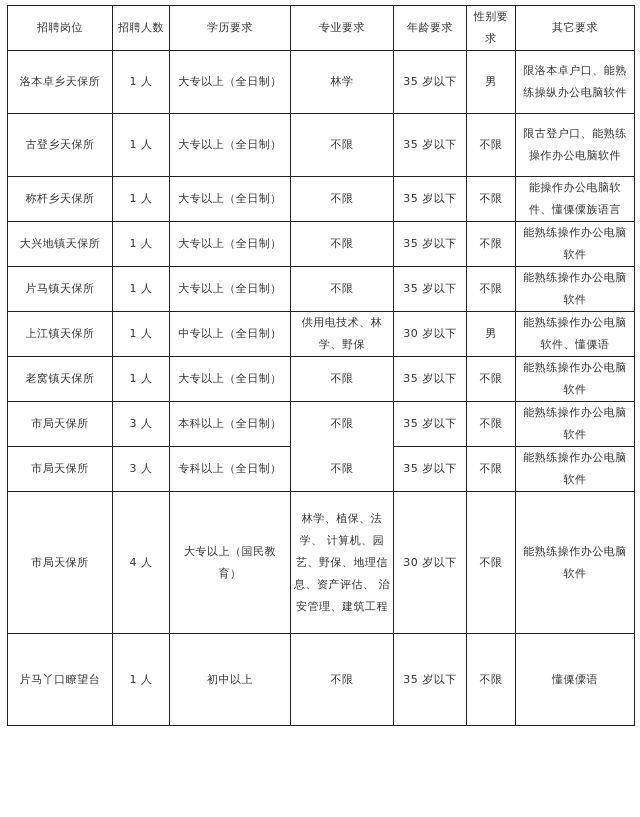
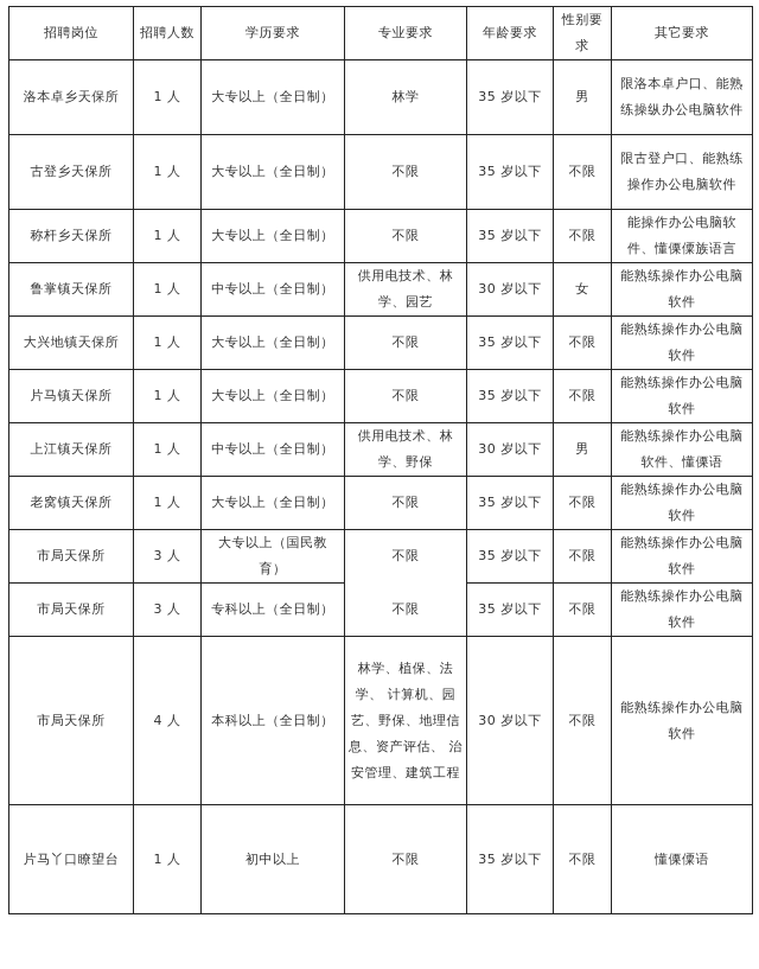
  招聘岗位	招聘人数	学历要求	专业要求	年龄要求	性别要求	其它要求
  洛本卓乡天保所	1 人	大专以上（全日制）	林学	35 岁以下	男	限洛本卓户口、能熟练操纵办公电脑软件
  古登乡天保所	1 人	大专以上（全日制）	不限	35 岁以下	不限	限古登户口、能熟练操作办公电脑软件
  称杆乡天保所	1 人	大专以上（全日制）	不限	35 岁以下	不限	能操作办公电脑软件、懂傈僳族语言
+ 鲁掌镇天保所	1 人	中专以上（全日制）	供用电技术、林学、园艺	30 岁以下	女	能熟练操作办公电脑软件
  大兴地镇天保所	1 人	大专以上（全日制）	不限	35 岁以下	不限	能熟练操作办公电脑软件
  片马镇天保所	1 人	大专以上（全日制）	不限	35 岁以下	不限	能熟练操作办公电脑软件
  上江镇天保所	1 人	中专以上（全日制）	供用电技术、林学、野保	30 岁以下	男	能熟练操作办公电脑软件、懂傈语
  老窝镇天保所	1 人	大专以上（全日制）	不限	35 岁以下	不限	能熟练操作办公电脑软件
- 市局天保所	3 人	本科以上（全日制）	不限	35 岁以下	不限	能熟练操作办公电脑软件
+ 市局天保所	3 人	大专以上（国民教育）	不限	35 岁以下	不限	能熟练操作办公电脑软件
  市局天保所	3 人	专科以上（全日制）	不限	35 岁以下	不限	能熟练操作办公电脑软件
- 市局天保所	4 人	大专以上（国民教育）	林学、植保、法学、 计算机、园艺、野保、地理信息、资产评估、 治安管理、建筑工程	30 岁以下	不限	能熟练操作办公电脑软件
+ 市局天保所	4 人	本科以上（全日制）	林学、植保、法学、 计算机、园艺、野保、地理信息、资产评估、 治安管理、建筑工程	30 岁以下	不限	能熟练操作办公电脑软件
  片马丫口瞭望台	1 人	初中以上	不限	35 岁以下	不限	懂傈僳语
